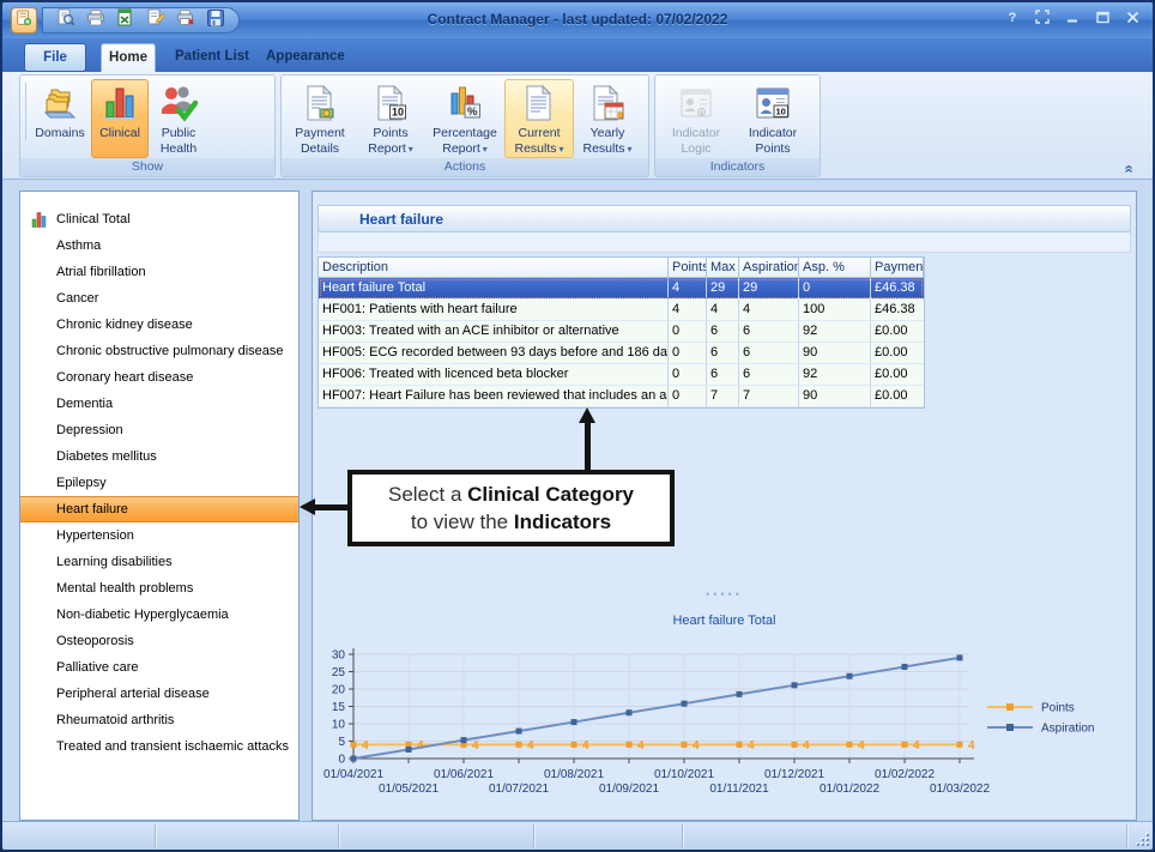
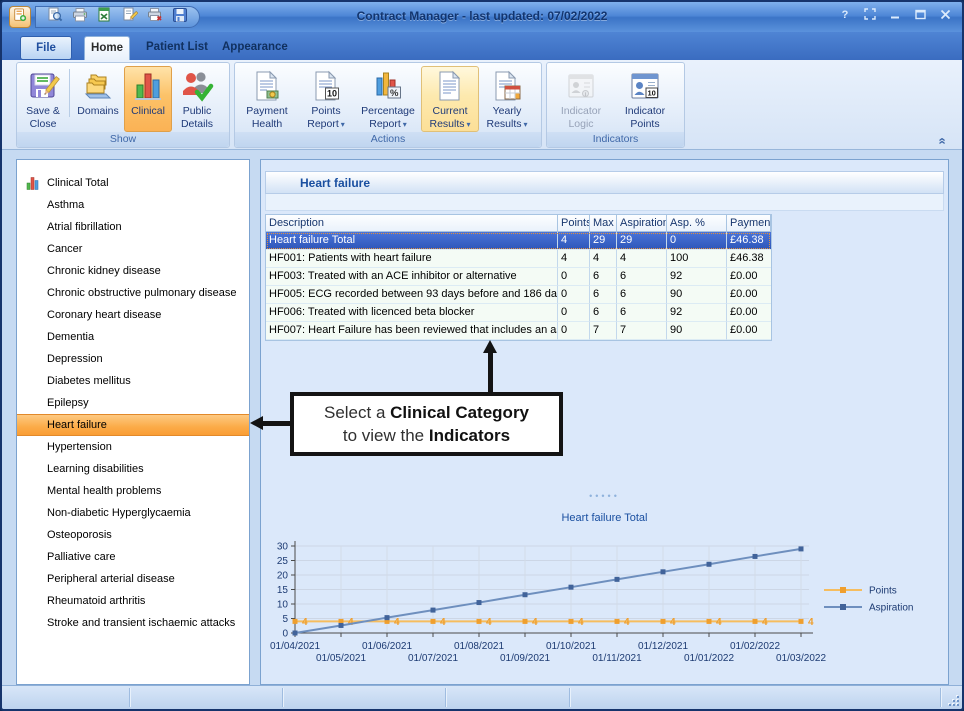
  Contract Manager - last updated: 07/02/2022
  ?
  File
  Home
  Patient List
  Appearance
+ Save &
+ Close
  Domains
  Clinical
  Public
- Health
+ Details
  Show
  Payment
- Details
+ Health
  10
  Points
  Report ▾
  %
  Percentage
  Report ▾
  Current
  Results ▾
  Yearly
  Results ▾
  Actions
  Indicator
  Logic
  10
  Indicator
  Points
  Indicators
  Clinical Total
  Asthma
  Atrial fibrillation
  Cancer
  Chronic kidney disease
  Chronic obstructive pulmonary disease
  Coronary heart disease
  Dementia
  Depression
  Diabetes mellitus
  Epilepsy
  Heart failure
  Hypertension
  Learning disabilities
  Mental health problems
  Non-diabetic Hyperglycaemia
  Osteoporosis
  Palliative care
  Peripheral arterial disease
  Rheumatoid arthritis
- Treated and transient ischaemic attacks
+ Stroke and transient ischaemic attacks
  Heart failure
  Description
  Points
  Max
  Aspiration
  Asp. %
  Paymen
  Heart failure Total
  4
  29
  29
  0
  £46.38
  HF001: Patients with heart failure
  4
  4
  4
  100
  £46.38
  HF003: Treated with an ACE inhibitor or alternative
  0
  6
  6
  92
  £0.00
  HF005: ECG recorded between 93 days before and 186 da
  0
  6
  6
  90
  £0.00
  HF006: Treated with licenced beta blocker
  0
  6
  6
  92
  £0.00
  HF007: Heart Failure has been reviewed that includes an a
  0
  7
  7
  90
  £0.00
  •••••
  Heart failure Total
  0
  5
  10
  15
  20
  25
  30
  01/04/2021
  01/05/2021
  01/06/2021
  01/07/2021
  01/08/2021
  01/09/2021
  01/10/2021
  01/11/2021
  01/12/2021
  01/01/2022
  01/02/2022
  01/03/2022
  4
  4
  4
  4
  4
  4
  4
  4
  4
  4
  4
  4
  Points
  Aspiration
  Select a Clinical Category
  to view the Indicators
